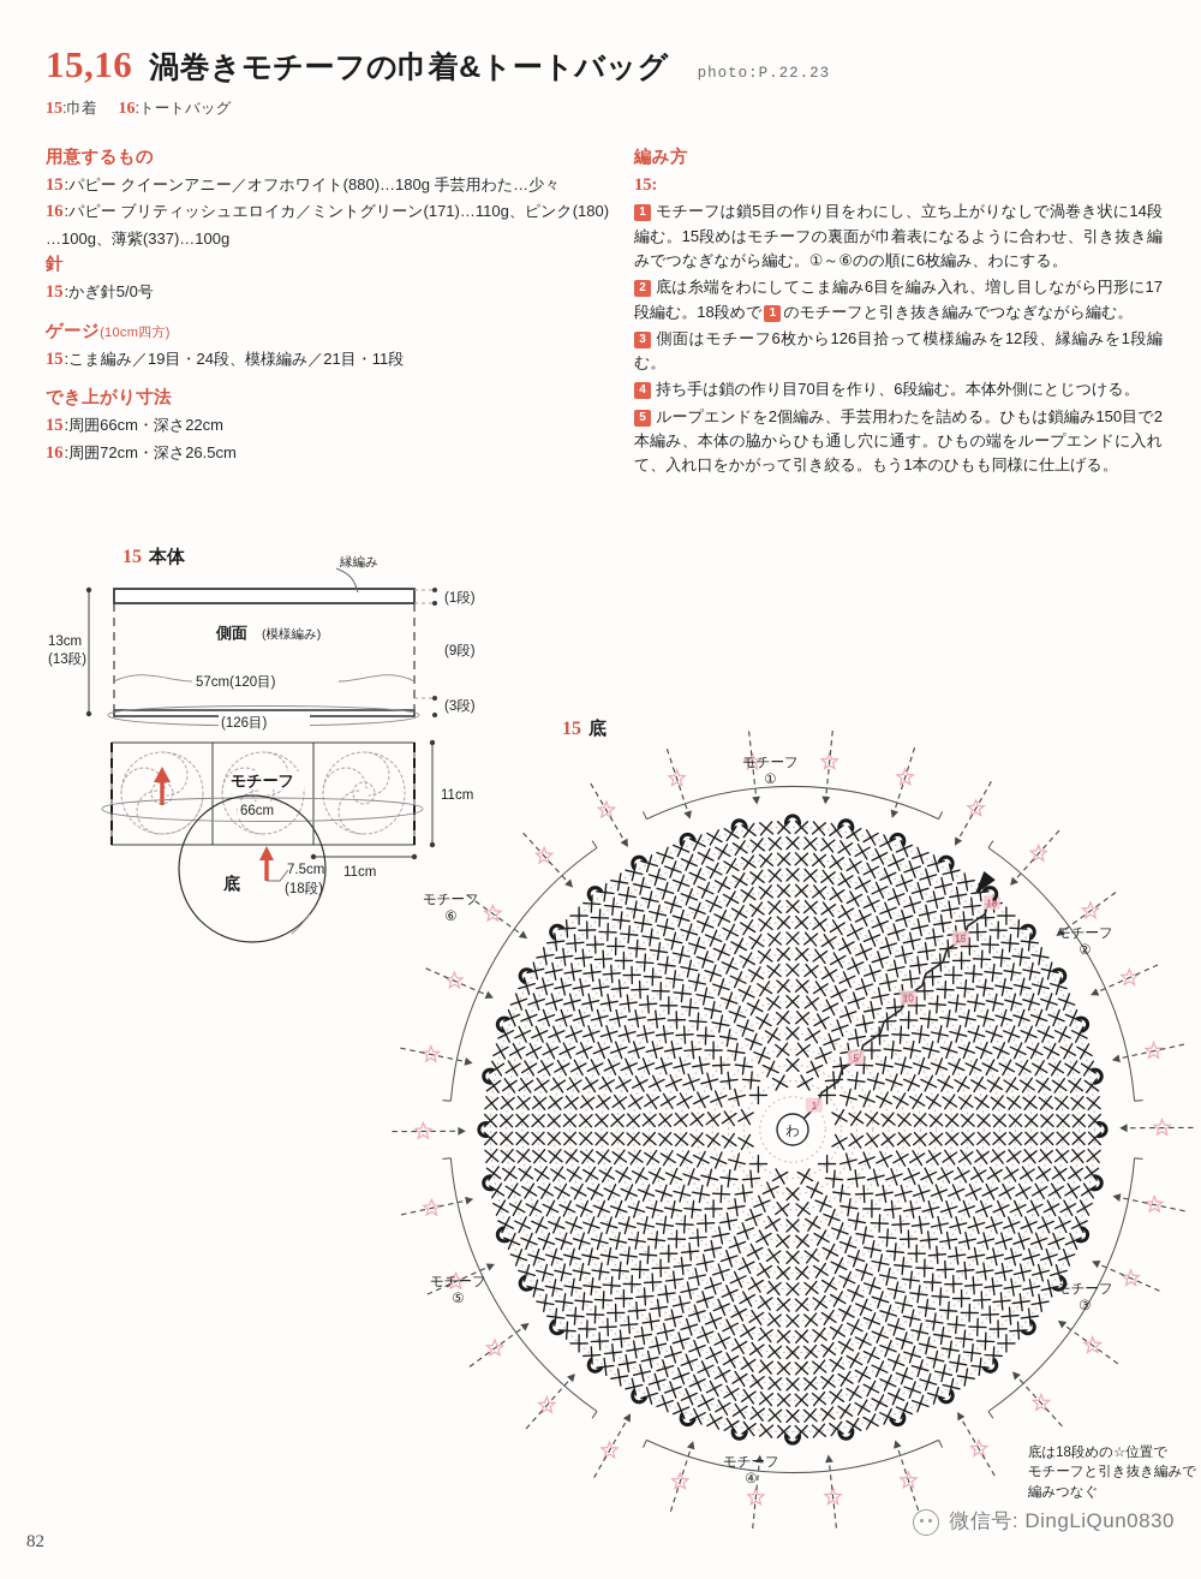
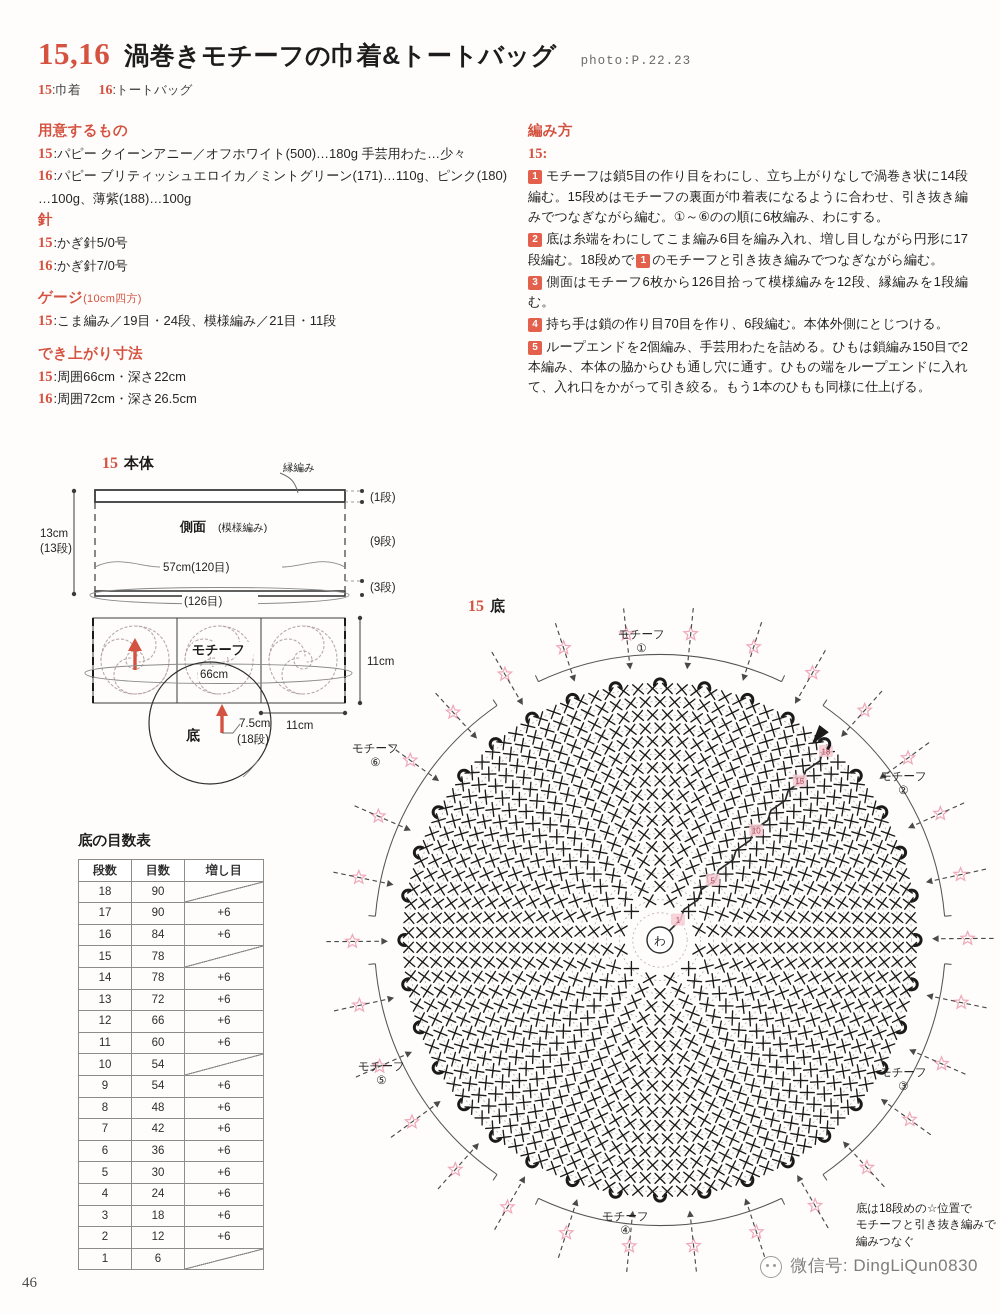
  15,16
  渦巻きモチーフの巾着&トートバッグ
  photo:P.22.23
  15:巾着
  16:トートバッグ
  用意するもの
- 15:パピー クイーンアニー／オフホワイト(880)…180g 手芸用わた…少々
+ 15:パピー クイーンアニー／オフホワイト(500)…180g 手芸用わた…少々
  16:パピー ブリティッシュエロイカ／ミントグリーン(171)…110g、ピンク(180)
- …100g、薄紫(337)…100g
+ …100g、薄紫(188)…100g
  針
  15:かぎ針5/0号
+ 16:かぎ針7/0号
  ゲージ(10cm四方)
  15:こま編み／19目・24段、模様編み／21目・11段
  でき上がり寸法
  15:周囲66cm・深さ22cm
  16:周囲72cm・深さ26.5cm
  編み方
  15:
  1 モチーフは鎖5目の作り目をわにし、立ち上がりなしで渦巻き状に14段編む。15段めはモチーフの裏面が巾着表になるように合わせ、引き抜き編みでつなぎながら編む。①～⑥のの順に6枚編み、わにする。
  2 底は糸端をわにしてこま編み6目を編み入れ、増し目しながら円形に17段編む。18段めで 1 のモチーフと引き抜き編みでつなぎながら編む。
  3 側面はモチーフ6枚から126目拾って模様編みを12段、縁編みを1段編む。
  4 持ち手は鎖の作り目70目を作り、6段編む。本体外側にとじつける。
  5 ループエンドを2個編み、手芸用わたを詰める。ひもは鎖編み150目で2本編み、本体の脇からひも通し穴に通す。ひもの端をループエンドに入れて、入れ口をかがって引き絞る。もう1本のひもも同様に仕上げる。
  15 本体
  縁編み
  側面
  (模様編み)
  57cm(120目)
  (126目)
  13cm
  (13段)
  (1段)
  (9段)
  (3段)
  モチーフ
  66cm
  11cm
  11cm
  底
  7.5cm
  (18段)
+ 底の目数表
+ 段数	目数	増し目
+ 18	90
+ 17	90	+6
+ 16	84	+6
+ 15	78
+ 14	78	+6
+ 13	72	+6
+ 12	66	+6
+ 11	60	+6
+ 10	54
+ 9	54	+6
+ 8	48	+6
+ 7	42	+6
+ 6	36	+6
+ 5	30	+6
+ 4	24	+6
+ 3	18	+6
+ 2	12	+6
+ 1	6
  15 底
  モチーフ
  ①
  モチーフ
  ②
  モチーフ
  ③
  モチーフ
  ④
  モチーフ
  ⑤
  モチーフ
  ⑥
  底は18段めの☆位置で
  モチーフと引き抜き編みで
  編みつなぐ
  18
  15
  10
  5
  1
  わ
- 82
+ 46
  微信号: DingLiQun0830
